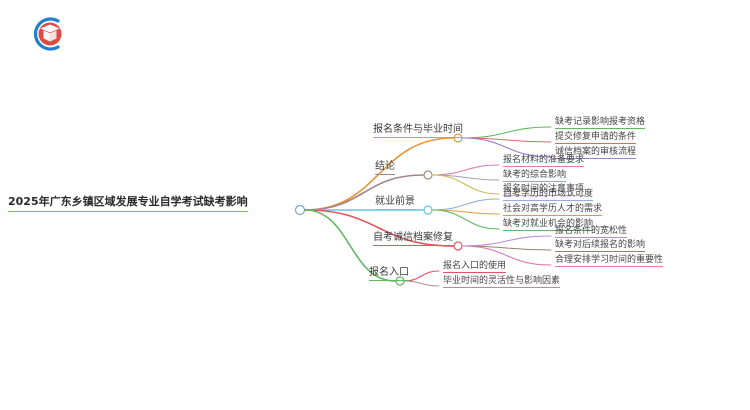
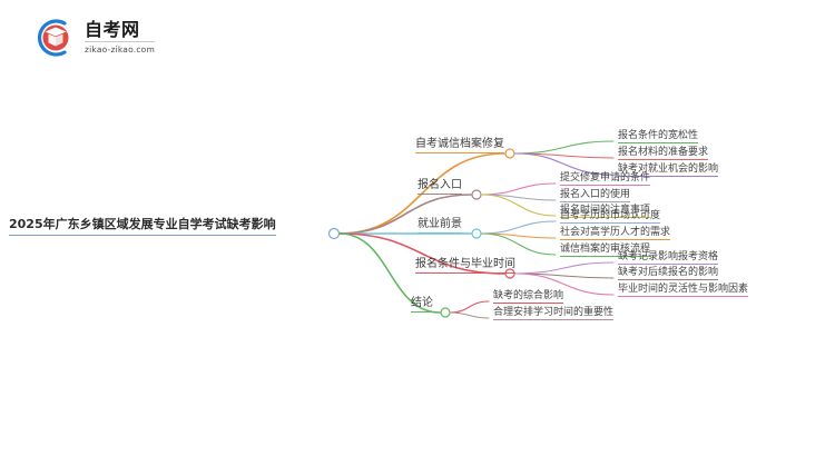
+ 自考网
+ zikao-zikao.com
  2025年广东乡镇区域发展专业自学考试缺考影响
- 报名条件与毕业时间
+ 自考诚信档案修复
- 缺考记录影响报考资格
+ 报名条件的宽松性
- 提交修复申请的条件
+ 报名材料的准备要求
- 诚信档案的审核流程
+ 缺考对就业机会的影响
- 结论
+ 报名入口
- 报名材料的准备要求
+ 提交修复申请的条件
- 缺考的综合影响
+ 报名入口的使用
  报名时间的注意事项
  就业前景
  自考学历的市场认可度
  社会对高学历人才的需求
- 缺考对就业机会的影响
+ 诚信档案的审核流程
- 自考诚信档案修复
+ 报名条件与毕业时间
- 报名条件的宽松性
+ 缺考记录影响报考资格
  缺考对后续报名的影响
- 合理安排学习时间的重要性
+ 毕业时间的灵活性与影响因素
- 报名入口
+ 结论
- 报名入口的使用
+ 缺考的综合影响
- 毕业时间的灵活性与影响因素
+ 合理安排学习时间的重要性
